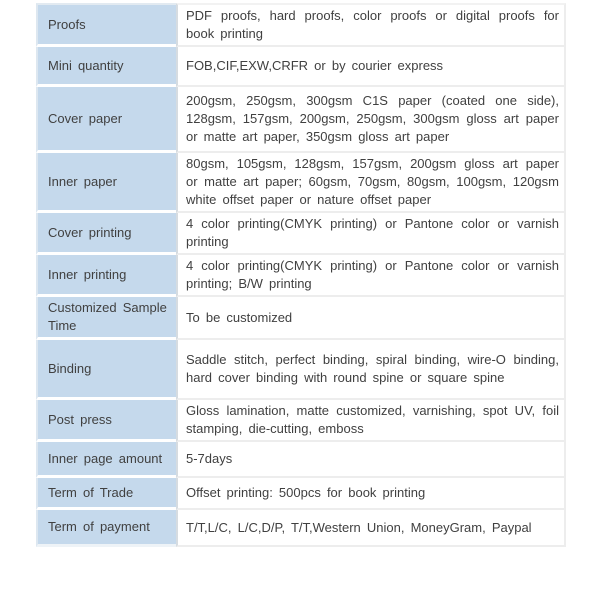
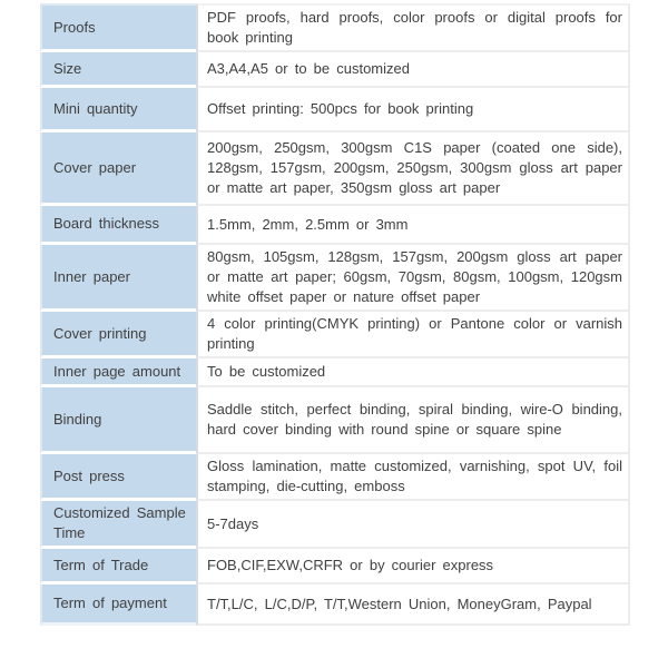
  Proofs	PDF proofs, hard proofs, color proofs or digital proofs for book printing
+ Size	A3,A4,A5 or to be customized
- Mini quantity	FOB,CIF,EXW,CRFR or by courier express
+ Mini quantity	Offset printing: 500pcs for book printing
  Cover paper	200gsm, 250gsm, 300gsm C1S paper (coated one side), 128gsm, 157gsm, 200gsm, 250gsm, 300gsm gloss art paper or matte art paper, 350gsm gloss art paper
+ Board thickness	1.5mm, 2mm, 2.5mm or 3mm
  Inner paper	80gsm, 105gsm, 128gsm, 157gsm, 200gsm gloss art paper or matte art paper; 60gsm, 70gsm, 80gsm, 100gsm, 120gsm white offset paper or nature offset paper
  Cover printing	4 color printing(CMYK printing) or Pantone color or varnish printing
- Inner printing	4 color printing(CMYK printing) or Pantone color or varnish printing; B/W printing
- Customized Sample Time	To be customized
+ Inner page amount	To be customized
  Binding	Saddle stitch, perfect binding, spiral binding, wire-O binding, hard cover binding with round spine or square spine
  Post press	Gloss lamination, matte customized, varnishing, spot UV, foil stamping, die-cutting, emboss
- Inner page amount	5-7days
+ Customized Sample Time	5-7days
- Term of Trade	Offset printing: 500pcs for book printing
+ Term of Trade	FOB,CIF,EXW,CRFR or by courier express
  Term of payment	T/T,L/C, L/C,D/P, T/T,Western Union, MoneyGram, Paypal
